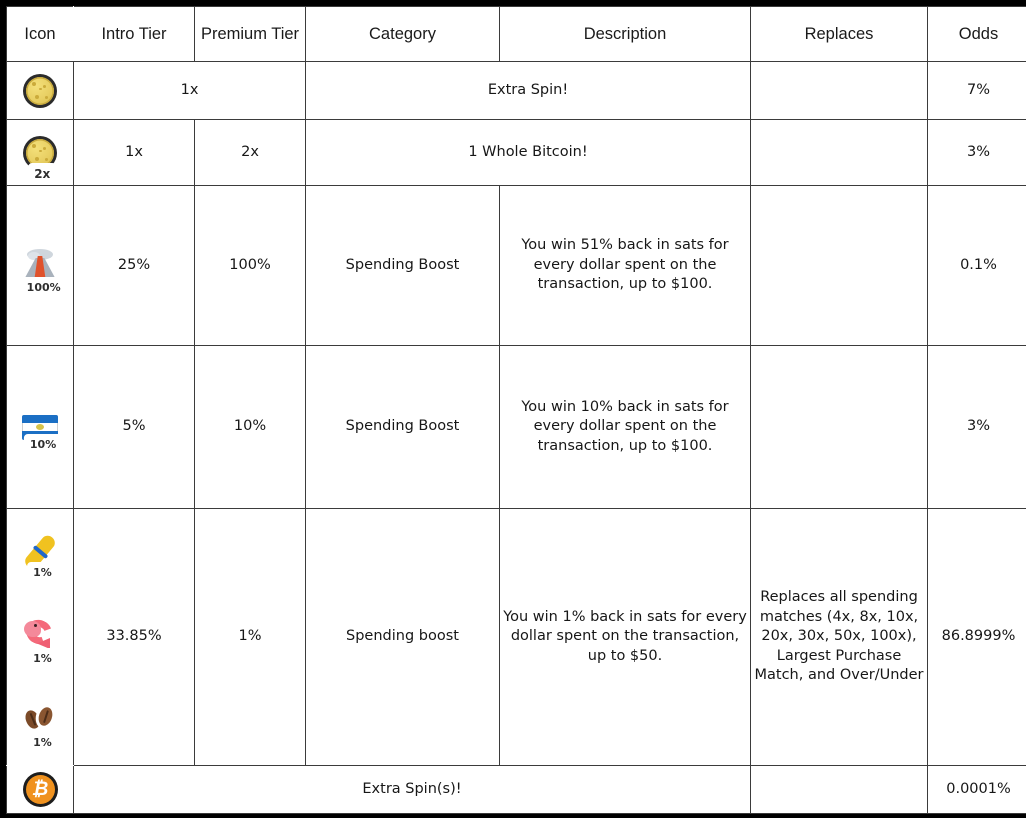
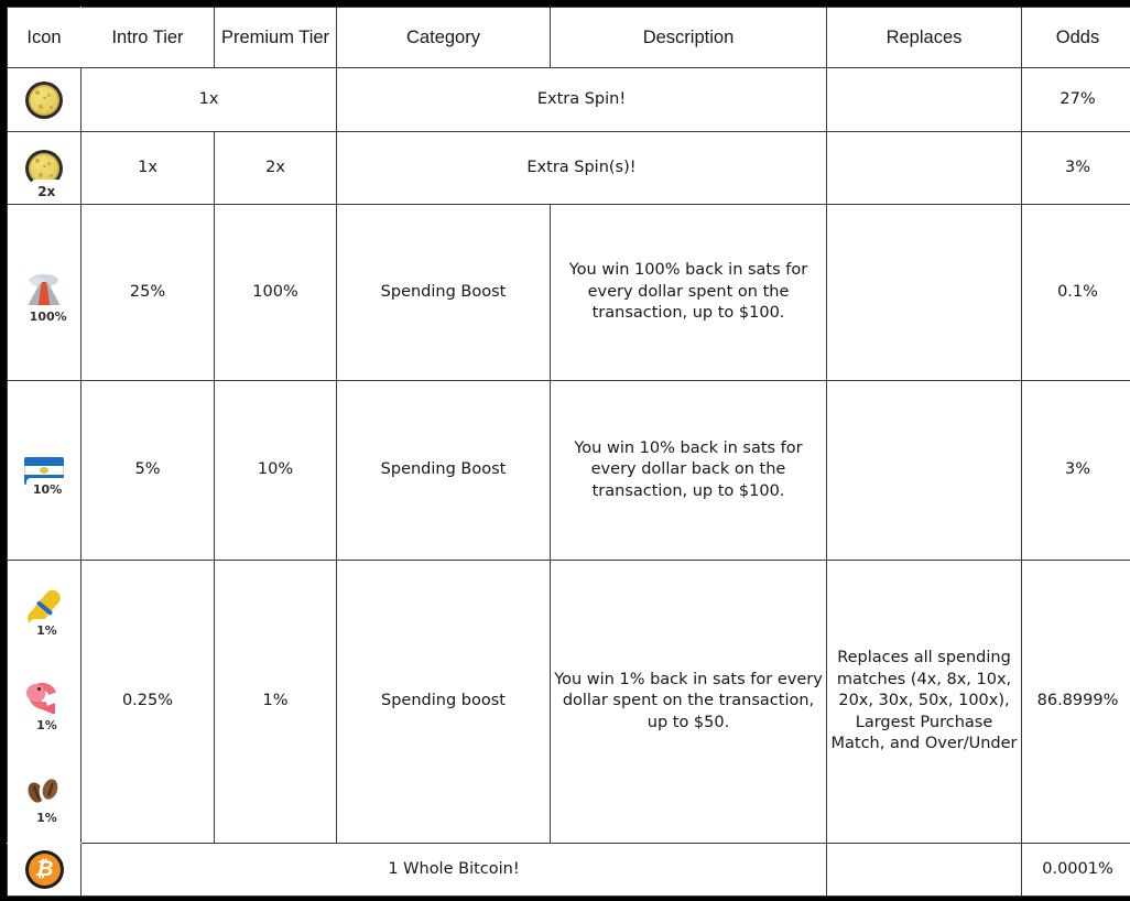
  Icon	Intro Tier	Premium Tier	Category	Description	Replaces	Odds
- 	1x	Extra Spin!		7%
+ 	1x	Extra Spin!		27%
- 2x	1x	2x	1 Whole Bitcoin!		3%
+ 2x	1x	2x	Extra Spin(s)!		3%
- 100%	25%	100%	Spending Boost	You win 51% back in sats for every dollar spent on the transaction, up to $100.		0.1%
+ 100%	25%	100%	Spending Boost	You win 100% back in sats for every dollar spent on the transaction, up to $100.		0.1%
- 10%	5%	10%	Spending Boost	You win 10% back in sats for every dollar spent on the transaction, up to $100.		3%
+ 10%	5%	10%	Spending Boost	You win 10% back in sats for every dollar back on the transaction, up to $100.		3%
- 1% 1% 1%	33.85%	1%	Spending boost	You win 1% back in sats for every dollar spent on the transaction, up to $50.	Replaces all spending matches (4x, 8x, 10x, 20x, 30x, 50x, 100x), Largest Purchase Match, and Over/Under	86.8999%
+ 1% 1% 1%	0.25%	1%	Spending boost	You win 1% back in sats for every dollar spent on the transaction, up to $50.	Replaces all spending matches (4x, 8x, 10x, 20x, 30x, 50x, 100x), Largest Purchase Match, and Over/Under	86.8999%
- ₿	Extra Spin(s)!		0.0001%
+ ₿	1 Whole Bitcoin!		0.0001%
